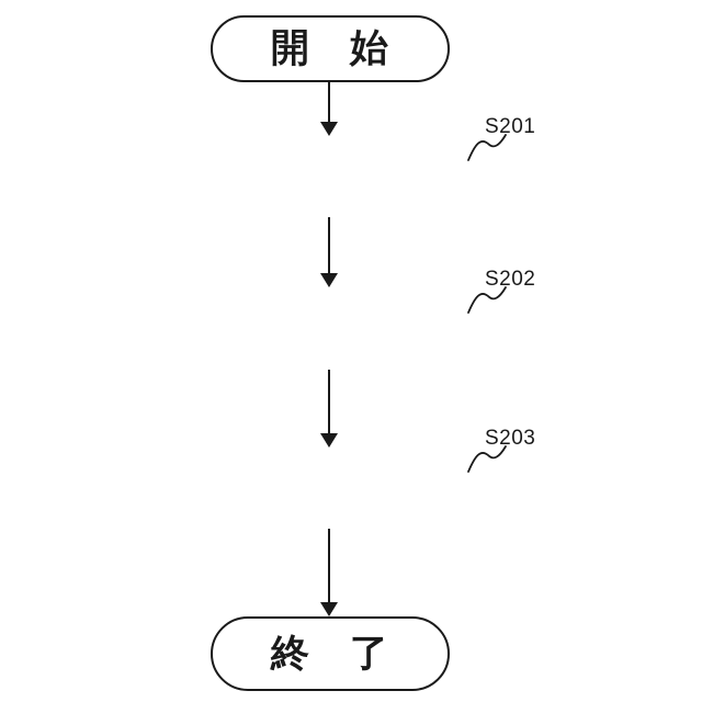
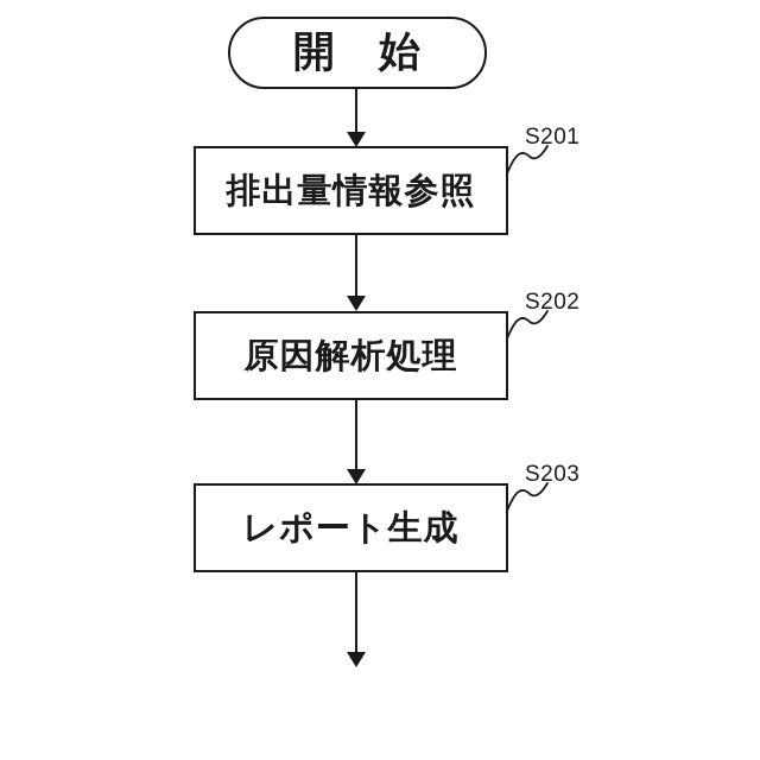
  開 始
+ 排出量情報参照
  S201
+ 原因解析処理
  S202
+ レポート生成
  S203
- 終 了
